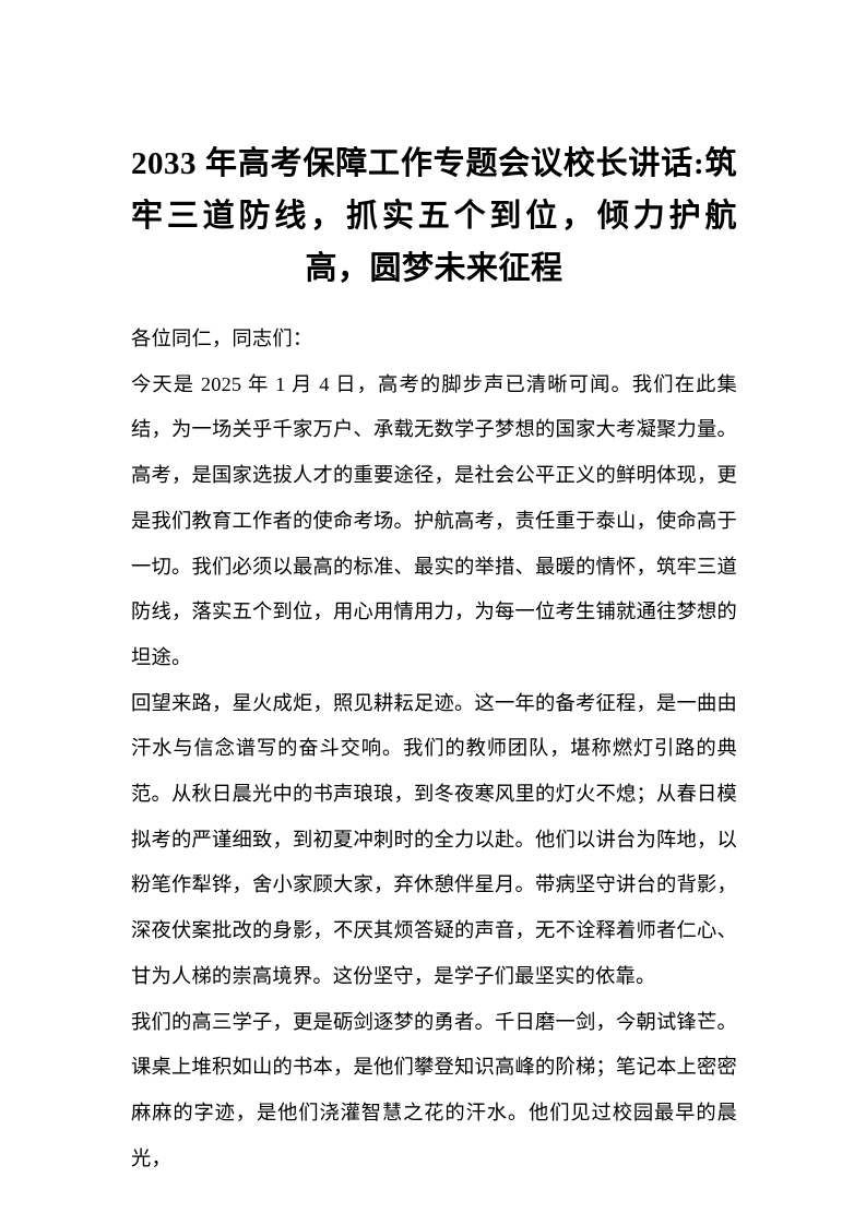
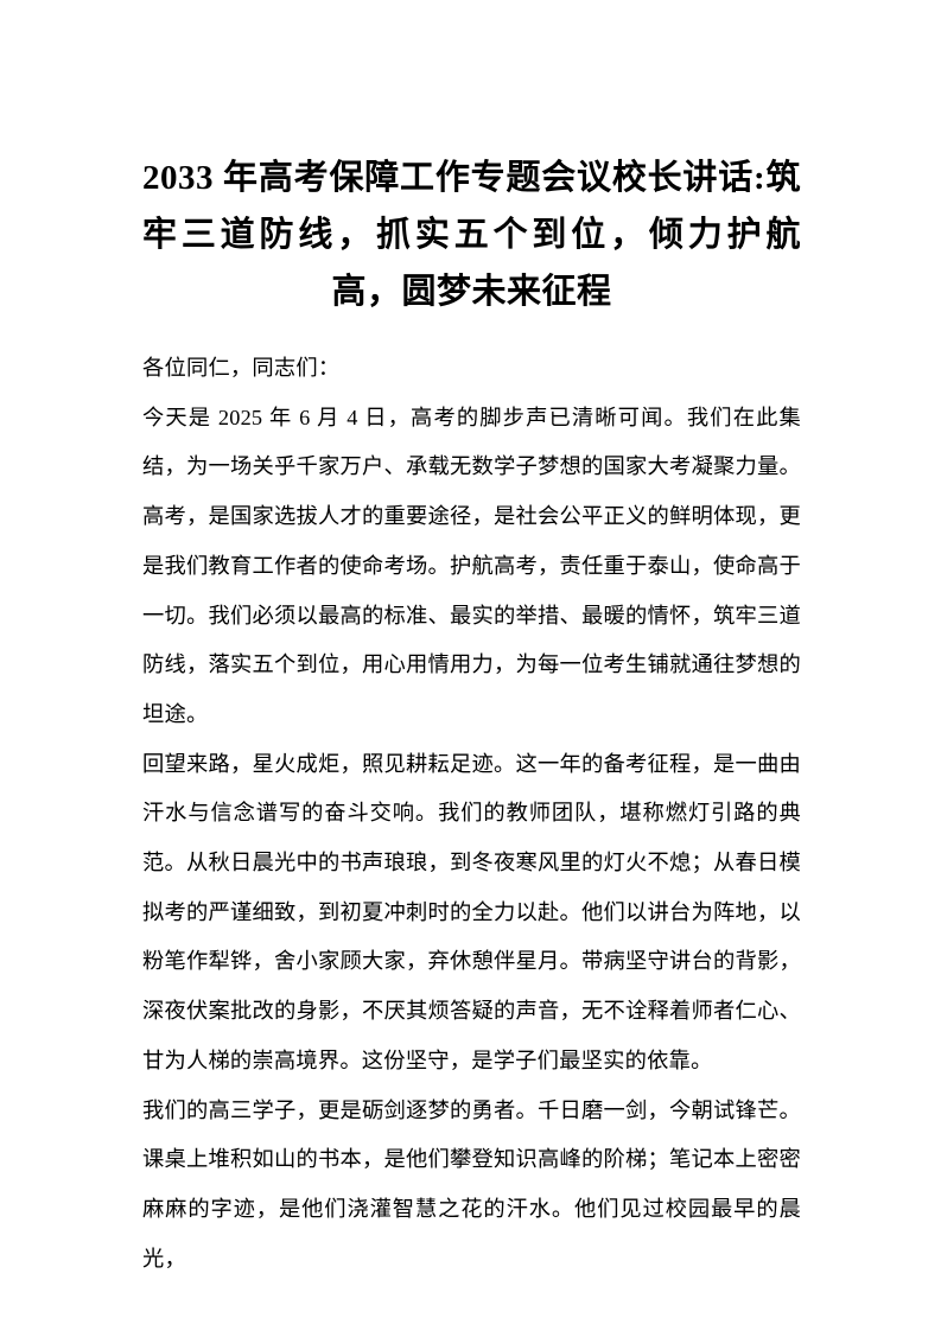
  2033 年高考保障工作专题会议校长讲话:筑牢三道防线，抓实五个到位，倾力护航高，圆梦未来征程
  各位同仁，同志们：
- 今天是 2025 年 1 月 4 日，高考的脚步声已清晰可闻。我们在此集结，为一场关乎千家万户、承载无数学子梦想的国家大考凝聚力量。高考，是国家选拔人才的重要途径，是社会公平正义的鲜明体现，更是我们教育工作者的使命考场。护航高考，责任重于泰山，使命高于一切。我们必须以最高的标准、最实的举措、最暖的情怀，筑牢三道防线，落实五个到位，用心用情用力，为每一位考生铺就通往梦想的坦途。
+ 今天是 2025 年 6 月 4 日，高考的脚步声已清晰可闻。我们在此集结，为一场关乎千家万户、承载无数学子梦想的国家大考凝聚力量。高考，是国家选拔人才的重要途径，是社会公平正义的鲜明体现，更是我们教育工作者的使命考场。护航高考，责任重于泰山，使命高于一切。我们必须以最高的标准、最实的举措、最暖的情怀，筑牢三道防线，落实五个到位，用心用情用力，为每一位考生铺就通往梦想的坦途。
  回望来路，星火成炬，照见耕耘足迹。这一年的备考征程，是一曲由汗水与信念谱写的奋斗交响。我们的教师团队，堪称燃灯引路的典范。从秋日晨光中的书声琅琅，到冬夜寒风里的灯火不熄；从春日模拟考的严谨细致，到初夏冲刺时的全力以赴。他们以讲台为阵地，以粉笔作犁铧，舍小家顾大家，弃休憩伴星月。带病坚守讲台的背影，深夜伏案批改的身影，不厌其烦答疑的声音，无不诠释着师者仁心、甘为人梯的崇高境界。这份坚守，是学子们最坚实的依靠。
  我们的高三学子，更是砺剑逐梦的勇者。千日磨一剑，今朝试锋芒。课桌上堆积如山的书本，是他们攀登知识高峰的阶梯；笔记本上密密麻麻的字迹，是他们浇灌智慧之花的汗水。他们见过校园最早的晨光，
